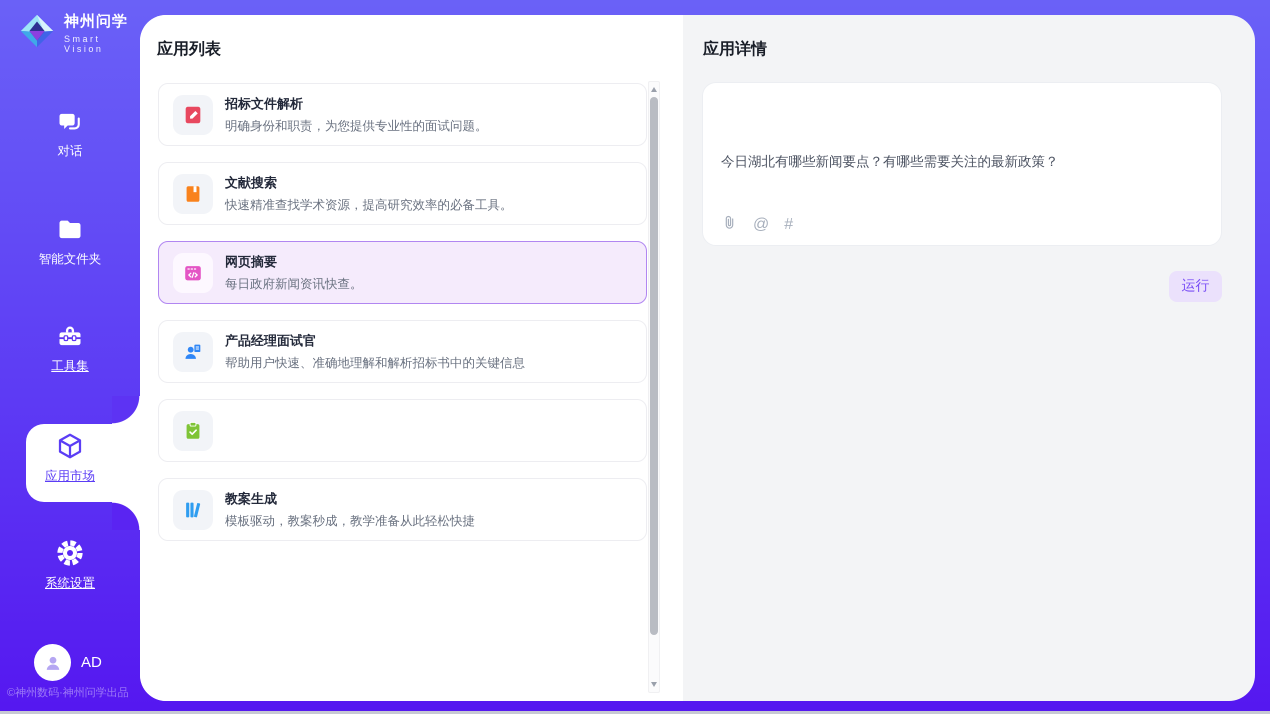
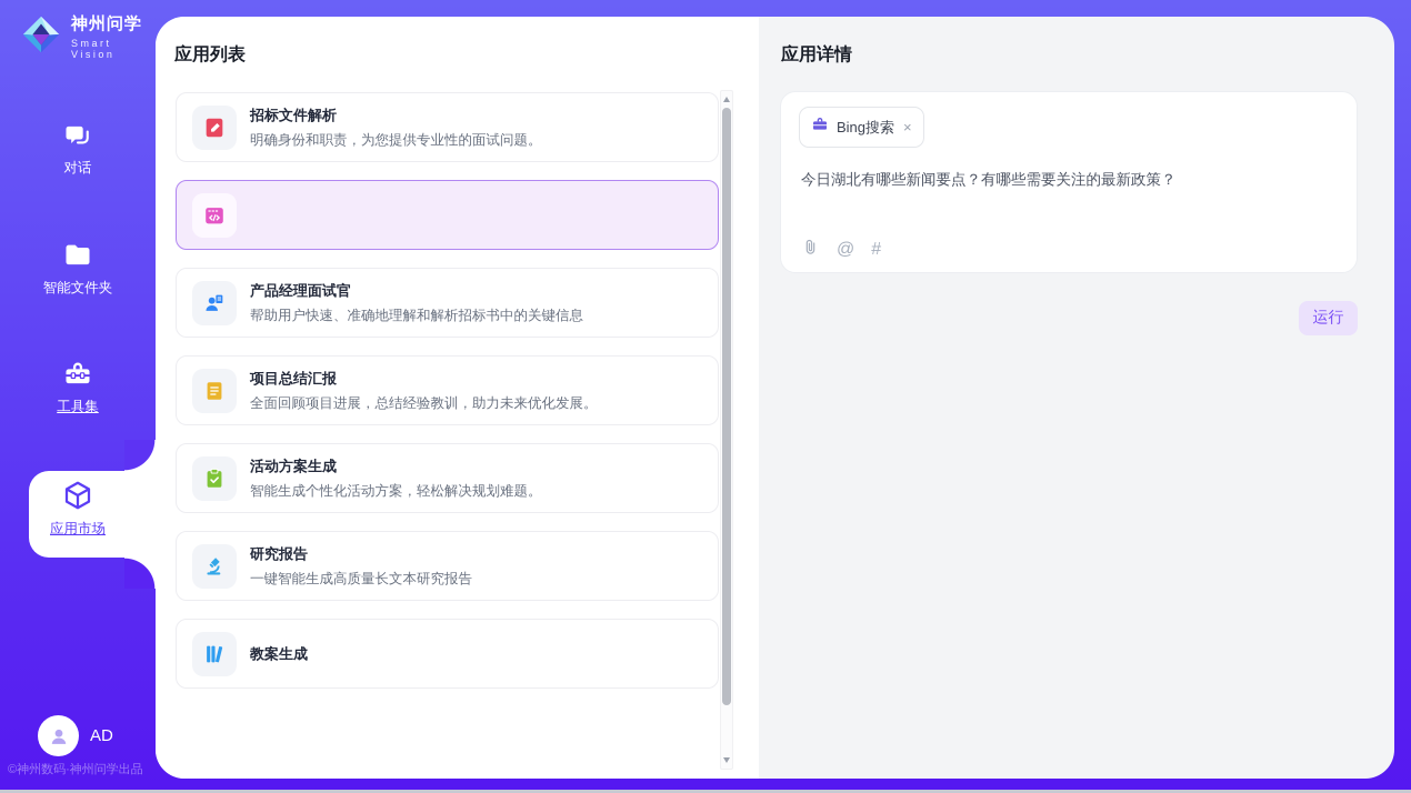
  神州问学
  Smart Vision
  对话
  智能文件夹
  工具集
  应用市场
- 系统设置
  AD
  ©神州数码·神州问学出品
  应用列表
  招标文件解析
  明确身份和职责，为您提供专业性的面试问题。
- 文献搜索
- 快速精准查找学术资源，提高研究效率的必备工具。
- 网页摘要
- 每日政府新闻资讯快查。
  产品经理面试官
  帮助用户快速、准确地理解和解析招标书中的关键信息
+ 项目总结汇报
+ 全面回顾项目进展，总结经验教训，助力未来优化发展。
+ 活动方案生成
+ 智能生成个性化活动方案，轻松解决规划难题。
+ 研究报告
+ 一键智能生成高质量长文本研究报告
  教案生成
- 模板驱动，教案秒成，教学准备从此轻松快捷
  应用详情
+ Bing搜索
+ ×
  今日湖北有哪些新闻要点？有哪些需要关注的最新政策？
  @
  #
  运行
